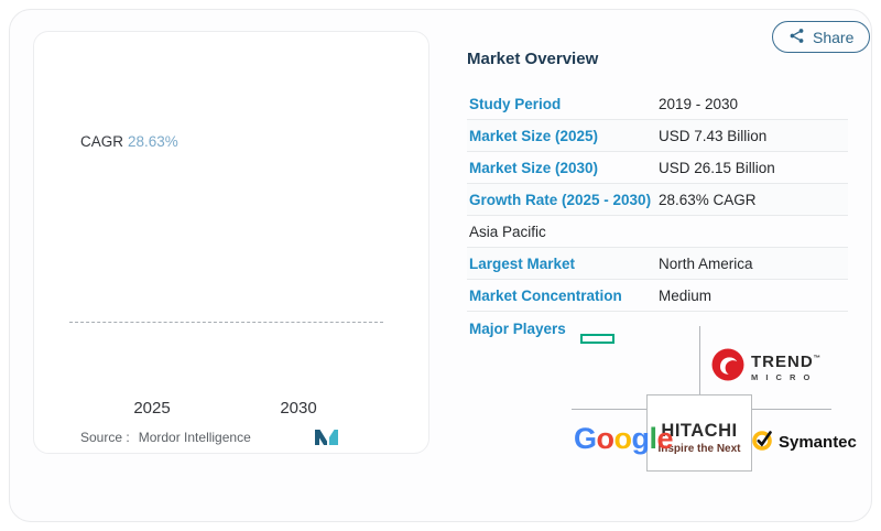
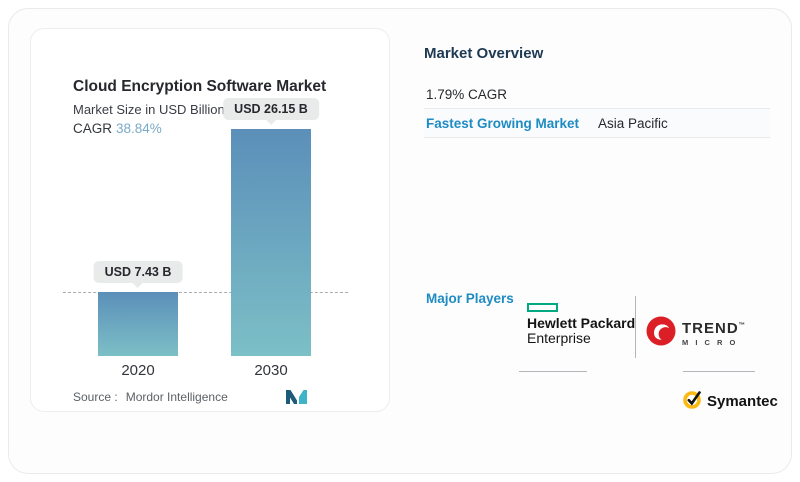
+ Cloud Encryption Software Market
+ Market Size in USD Billion
- CAGR 28.63%
+ CAGR 38.84%
+ USD 7.43 B
+ USD 26.15 B
- 2025
+ 2020
  2030
  Source : Mordor Intelligence
- Share
  Market Overview
- Study Period
- 2019 - 2030
- Market Size (2025)
- USD 7.43 Billion
- Market Size (2030)
- USD 26.15 Billion
- Growth Rate (2025 - 2030)
- 28.63% CAGR
+ 1.79% CAGR
+ Fastest Growing Market
  Asia Pacific
- Largest Market
- North America
- Market Concentration
- Medium
  Major Players
+ Hewlett Packard
+ Enterprise
  TREND
  M I C R O
- HITACHI
- Inspire the Next
- Google
  Symantec
